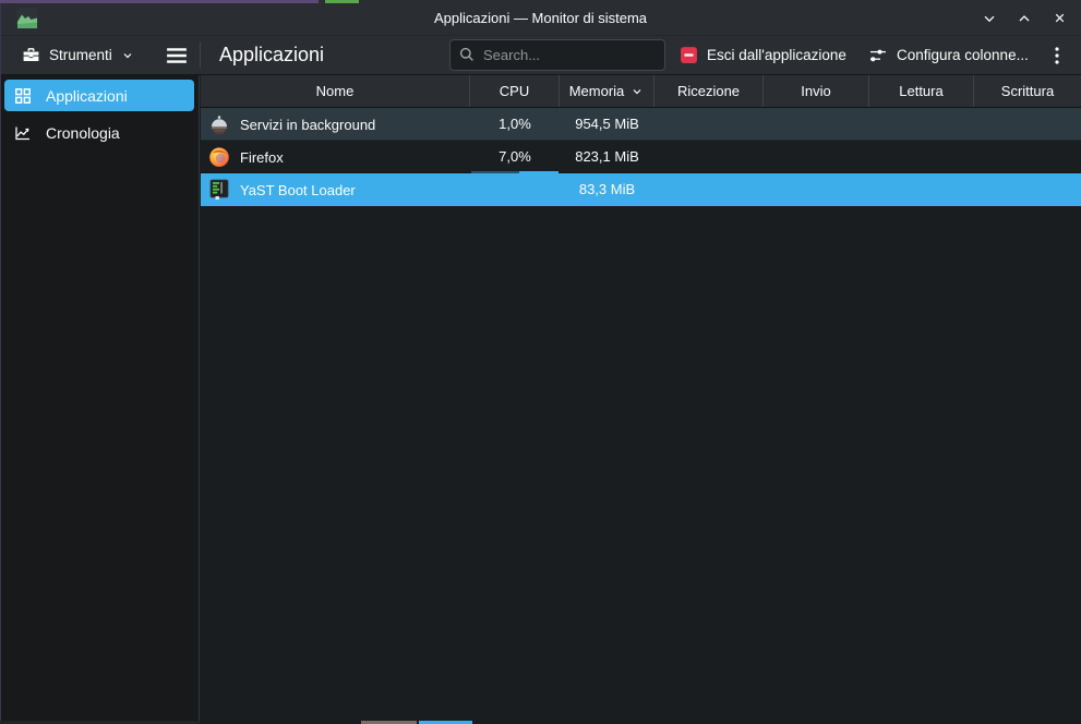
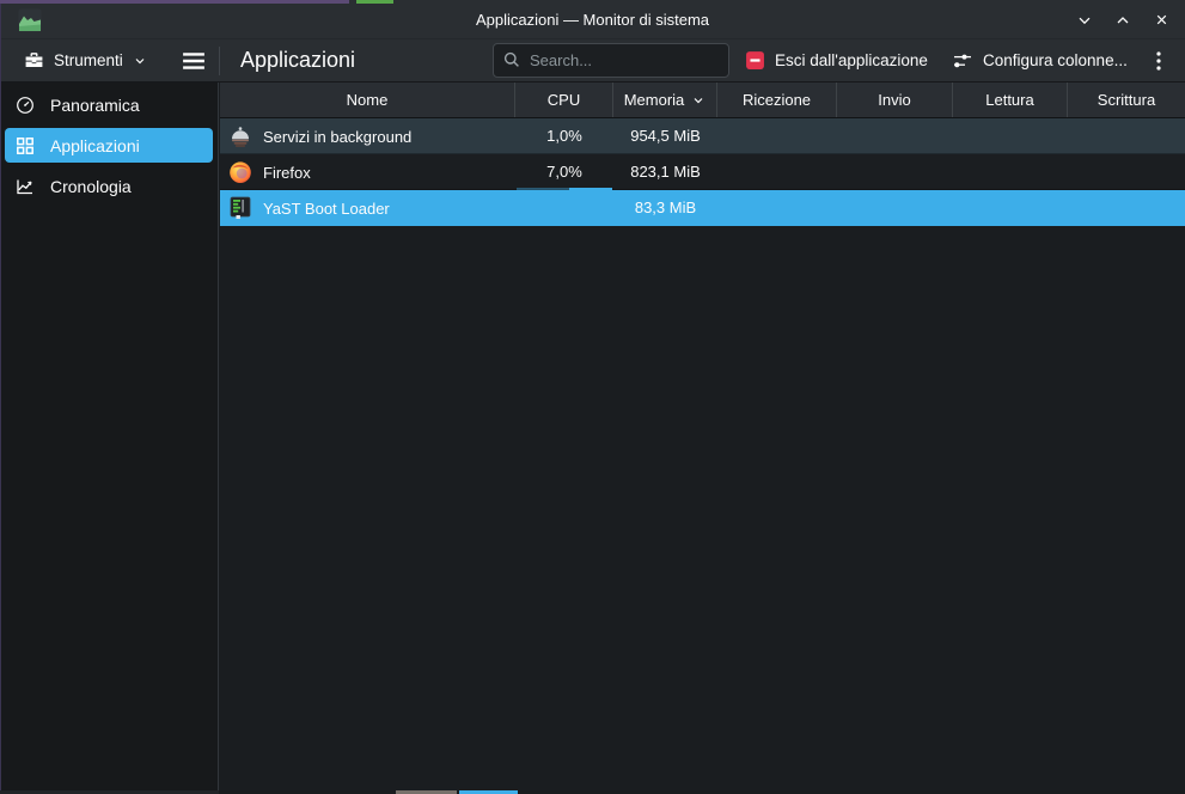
  Applicazioni — Monitor di sistema
  Strumenti
  Applicazioni
  Search...
  Esci dall'applicazione
  Configura colonne...
+ Panoramica
  Applicazioni
  Cronologia
  Nome
  CPU
  Memoria
  Ricezione
  Invio
  Lettura
  Scrittura
  Servizi in background
  1,0%
  954,5 MiB
  Firefox
  7,0%
  823,1 MiB
  YaST Boot Loader
  83,3 MiB
